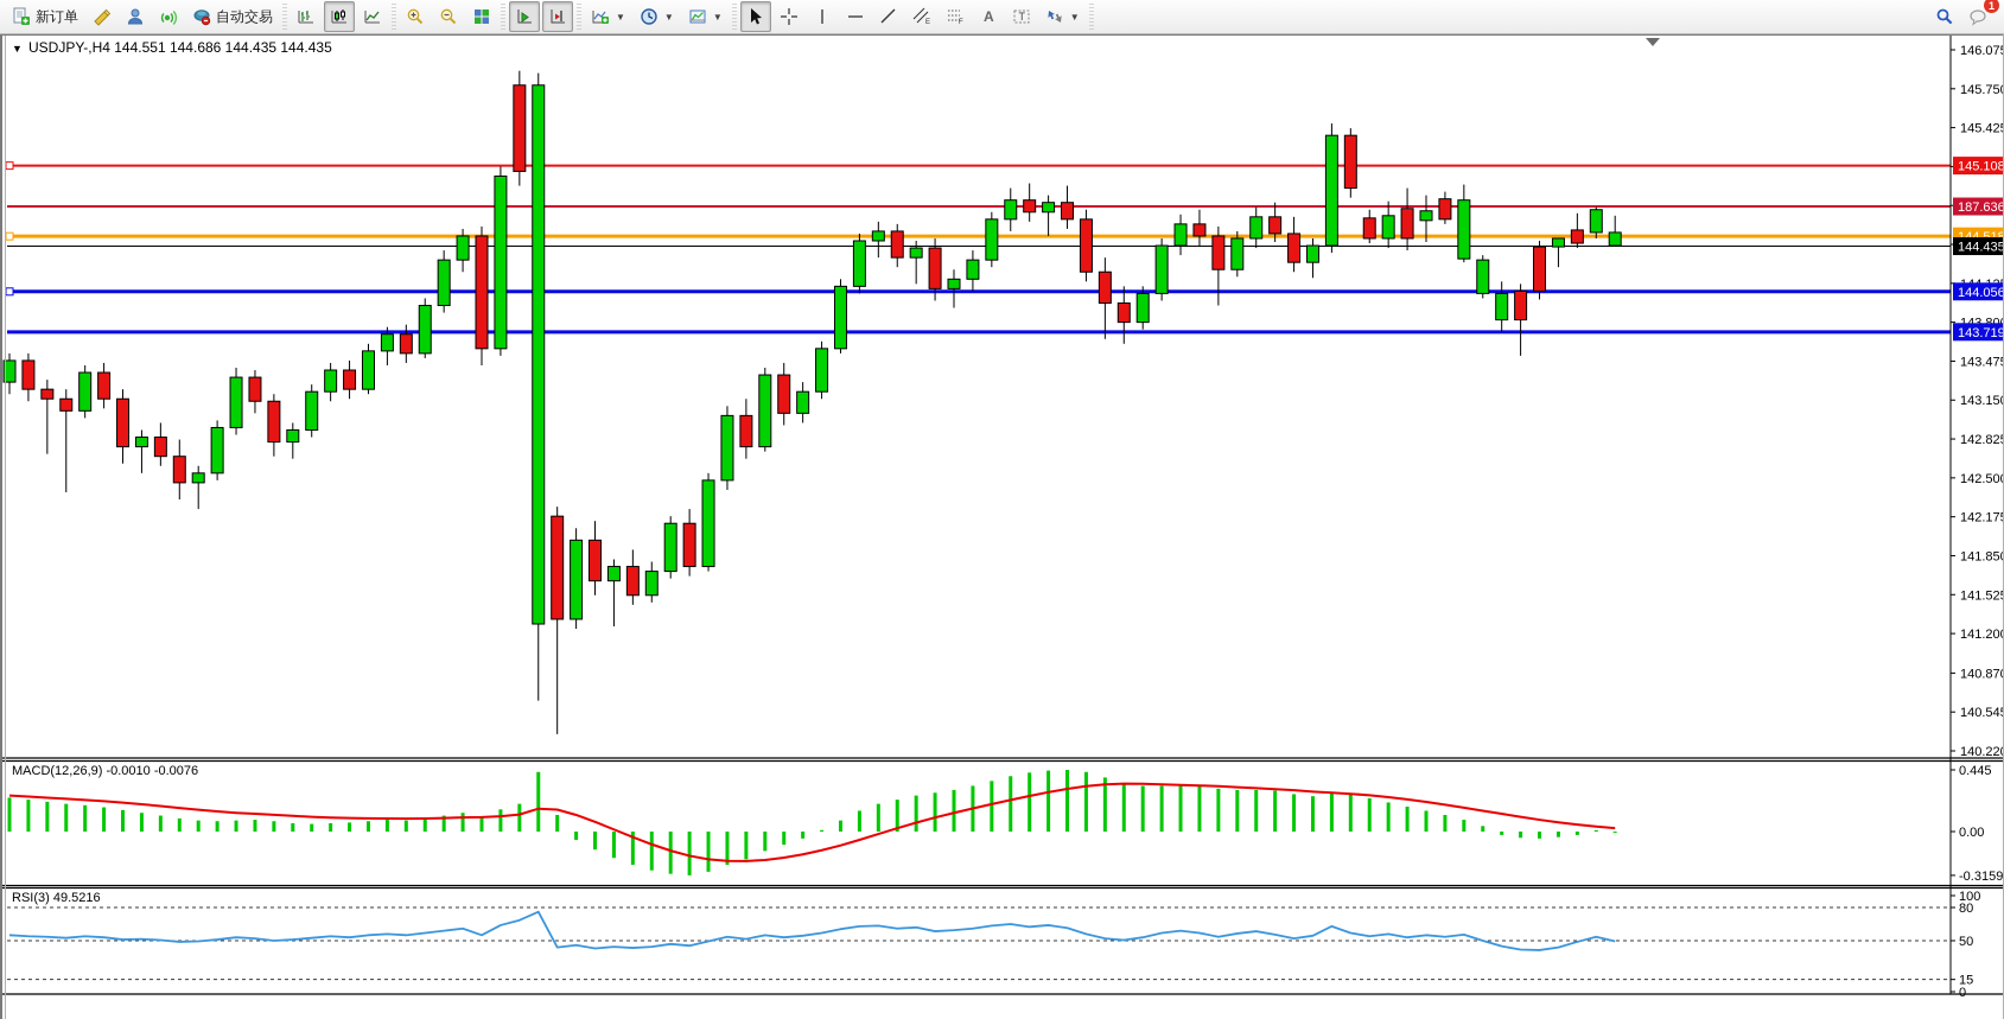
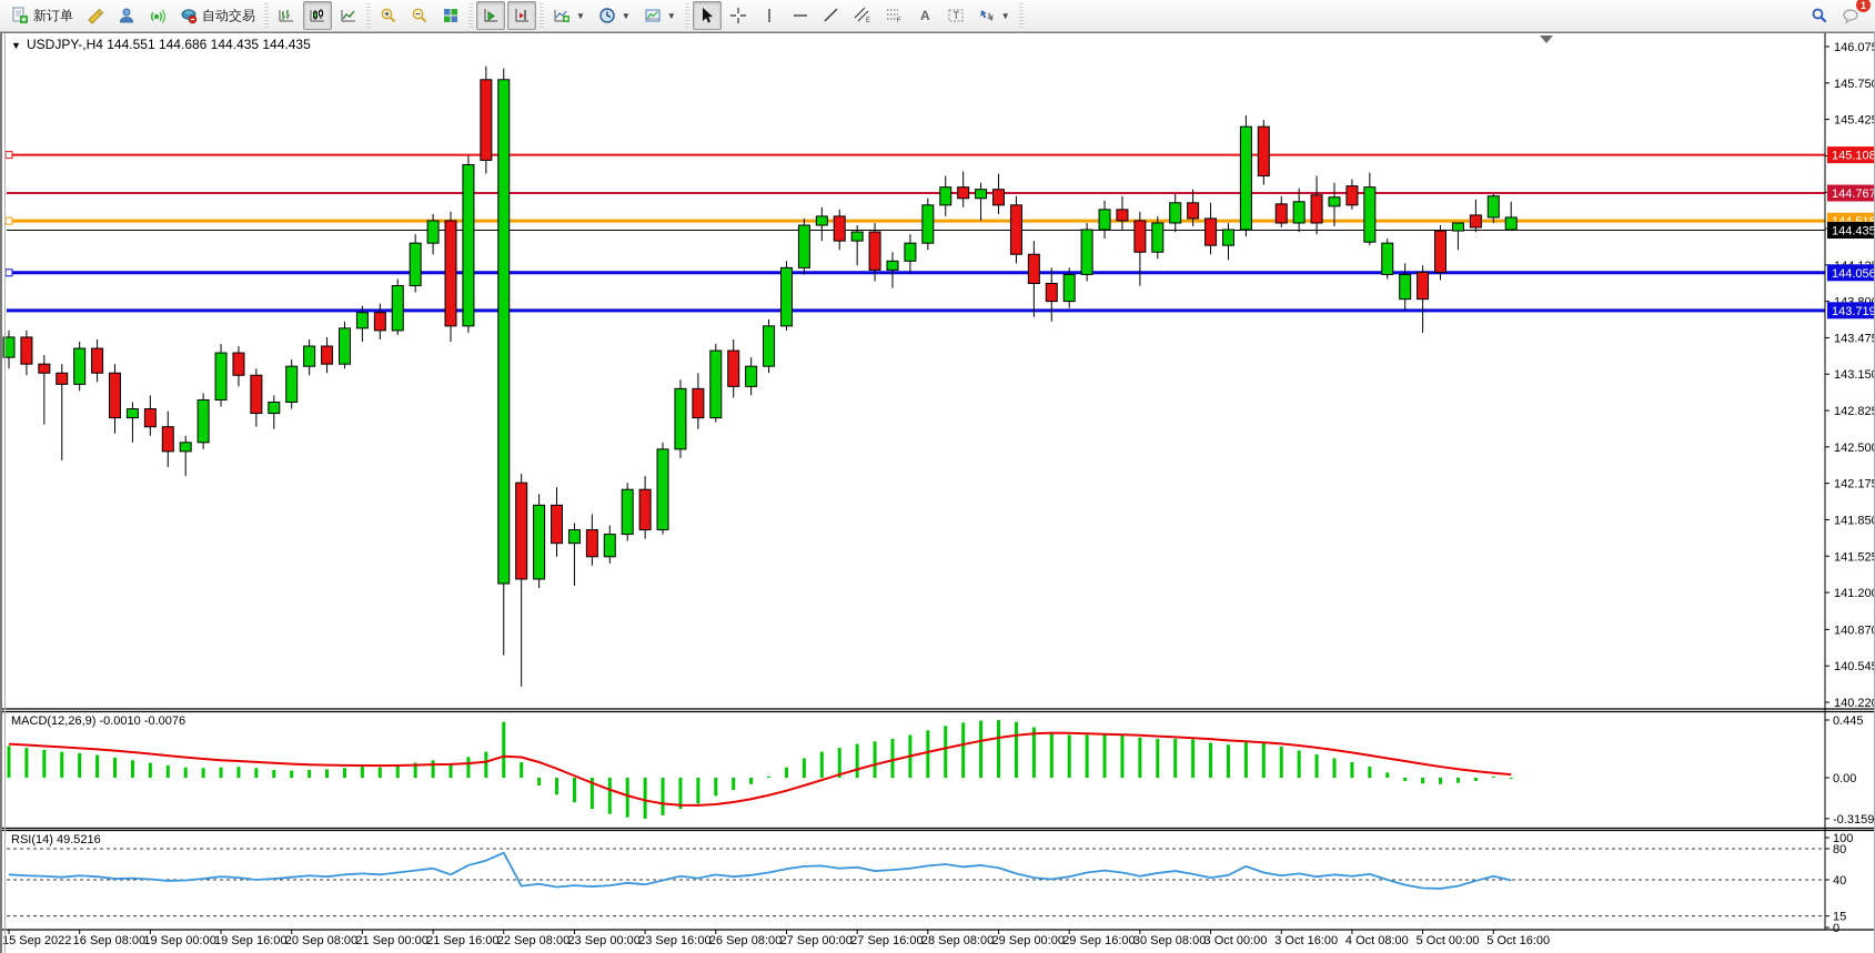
  新订单
  自动交易
  ▼
  ▼
  ▼
  A
  T
  ▼
  1
  ▼
  USDJPY-,H4 144.551 144.686 144.435 144.435
  MACD(12,26,9) -0.0010 -0.0076
  0.445
  0.00
  -0.3159
- RSI(3) 49.5216
+ RSI(14) 49.5216
  100
  80
- 50
+ 40
  15
  0
  146.07
  145.75
  145.42
  143.47
  143.15
  142.82
  142.50
  142.17
  141.85
  141.52
  141.20
  140.87
  140.54
  140.22
  145.108
- 187.636
+ 144.767
  144.435
  144.056
  143.719
+ 15 Sep 2022
+ 16 Sep 08:00
+ 19 Sep 00:00
+ 19 Sep 16:00
+ 20 Sep 08:00
+ 21 Sep 00:00
+ 21 Sep 16:00
+ 22 Sep 08:00
+ 23 Sep 00:00
+ 23 Sep 16:00
+ 26 Sep 08:00
+ 27 Sep 00:00
+ 27 Sep 16:00
+ 28 Sep 08:00
+ 29 Sep 00:00
+ 29 Sep 16:00
+ 30 Sep 08:00
+ 3 Oct 00:00
+ 3 Oct 16:00
+ 4 Oct 08:00
+ 5 Oct 00:00
+ 5 Oct 16:00
